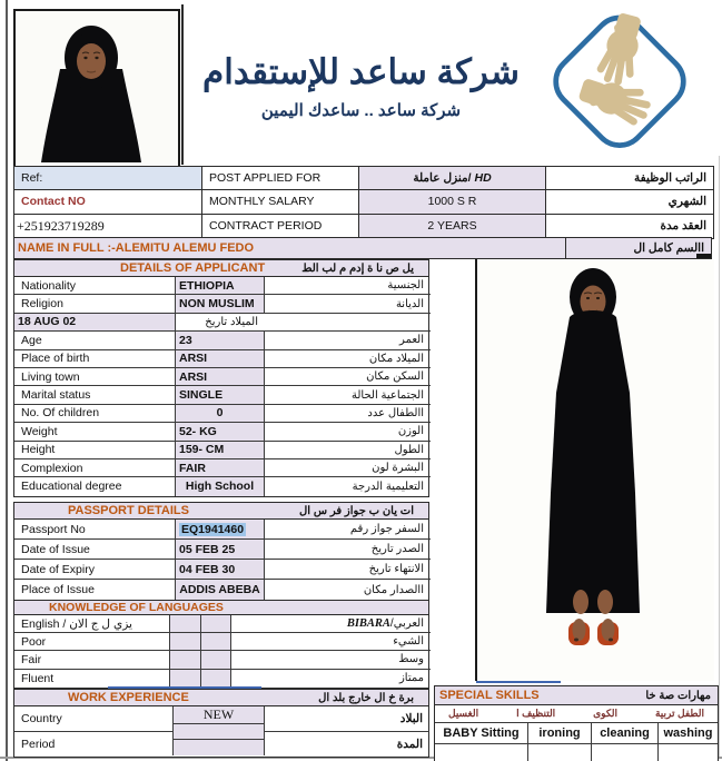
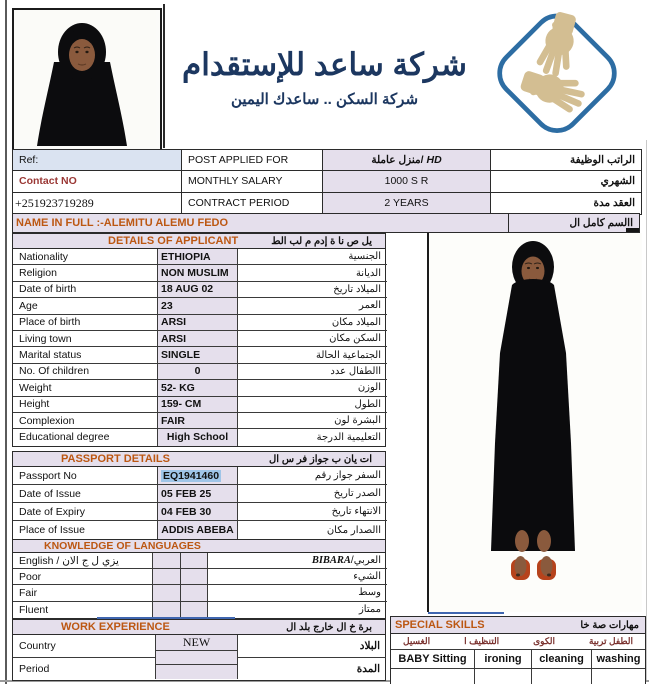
  شركة ساعد للإستقدام
- شركة ساعد .. ساعدك اليمين
+ شركة السكن .. ساعدك اليمين
  Ref:
  Contact NO
  +251923719289
  POST APPLIED FOR
  MONTHLY SALARY
  CONTRACT PERIOD
  منزل عاملة/
  HD
  1000 S R
  2 YEARS
  الراتب الوظيفة
  الشهري
  العقد مدة
  NAME IN FULL :-ALEMITU ALEMU FEDO
  االسم كامل ال
  DETAILS OF APPLICANT
  يل ص نا ة إدم م لب الط
  Nationality
  ETHIOPIA
  الجنسية
  Religion
  NON MUSLIM
  الديانة
+ Date of birth
  18 AUG 02
  الميلاد تاريخ
  Age
  23
  العمر
  Place of birth
  ARSI
  الميلاد مكان
  Living town
  ARSI
  السكن مكان
  Marital status
  SINGLE
  الجتماعية الحالة
  No. Of children
  0
  االطفال عدد
  Weight
  52- KG
  الوزن
  Height
  159- CM
  الطول
  Complexion
  FAIR
  البشرة لون
  Educational degree
  High School
  التعليمية الدرجة
  PASSPORT DETAILS
  ات يان ب جواز فر س ال
  Passport No
  EQ1941460
  السفر جواز رقم
  Date of Issue
  05 FEB 25
  الصدر تاريخ
  Date of Expiry
  04 FEB 30
  الانتهاء تاريخ
  Place of Issue
  ADDIS ABEBA
  االصدار مكان
  KNOWLEDGE OF LANGUAGES
  English / يزي ل ج الان
  BIBARA
  /العربي
  Poor
  الشيء
  Fair
  وسط
  Fluent
  ممتاز
  WORK EXPERIENCE
  برة خ ال خارج بلد ال
  Country
  Period
  NEW
  البلاد
  المدة
  SPECIAL SKILLS
  مهارات صة خا
  الغسيل
  التنظيف ا
  الكوى
  الطفل تربية
  BABY Sitting
  ironing
  cleaning
  washing
